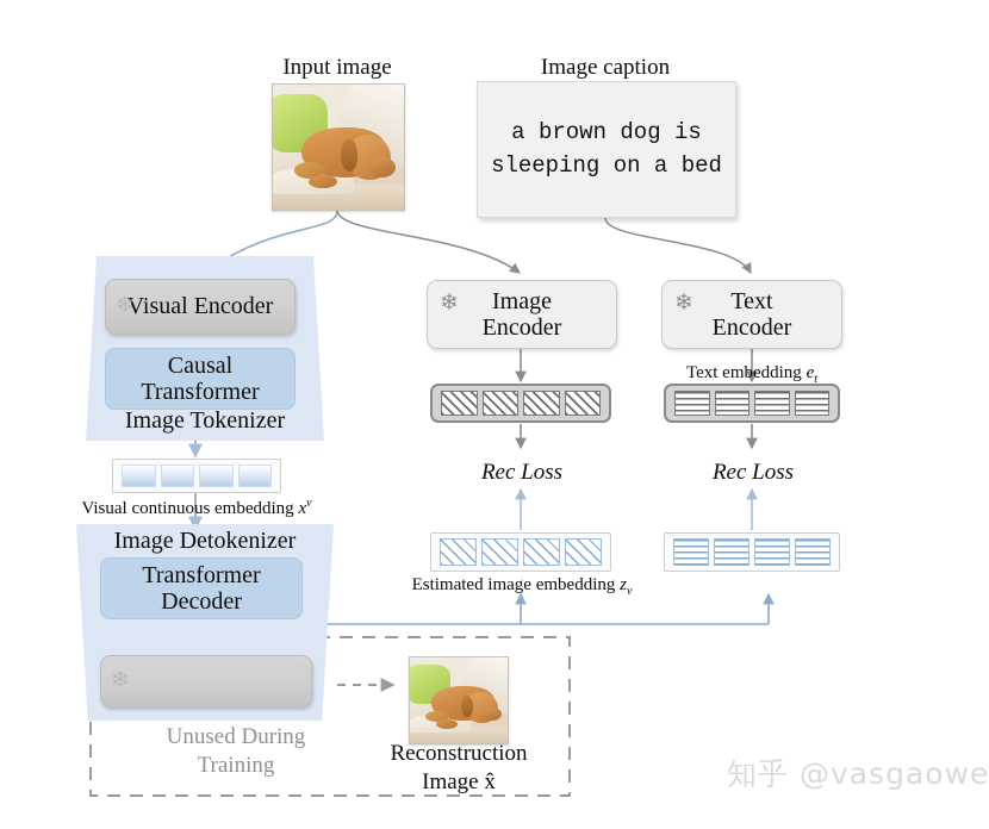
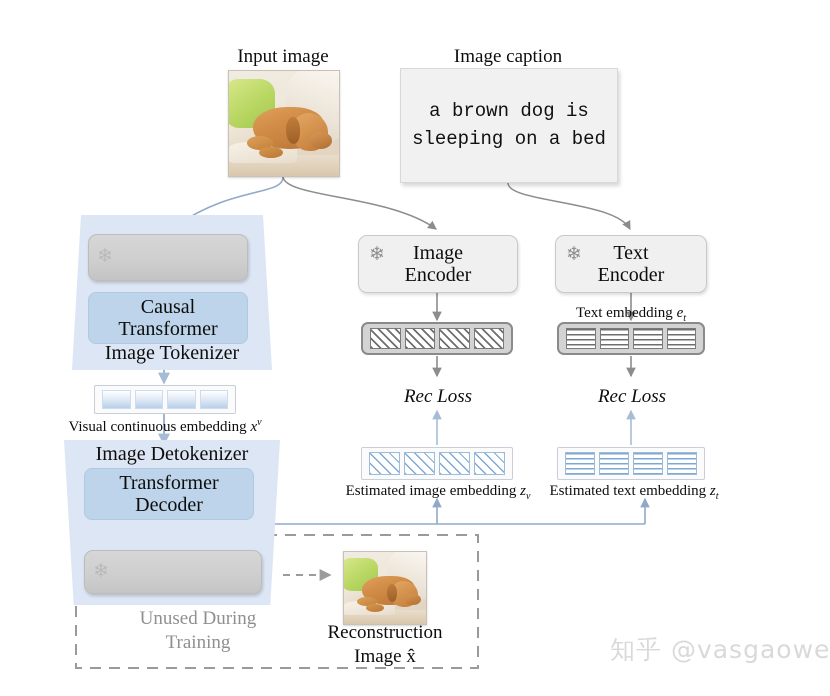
  Input image
  Image caption
  a brown dog is
  sleeping on a bed
  ❄
- Visual Encoder
  Causal
  Transformer
  Image Tokenizer
  Visual continuous embedding xv
  Image Detokenizer
  Transformer
  Decoder
  ❄
  Unused During
  Training
  Reconstruction
  Image x̂
  ❄
  Image
  Encoder
  Rec Loss
  Estimated image embedding zv
  ❄
  Text
  Encoder
  Text embedding et
  Rec Loss
+ Estimated text embedding zt
  知乎 @vasgaowe
